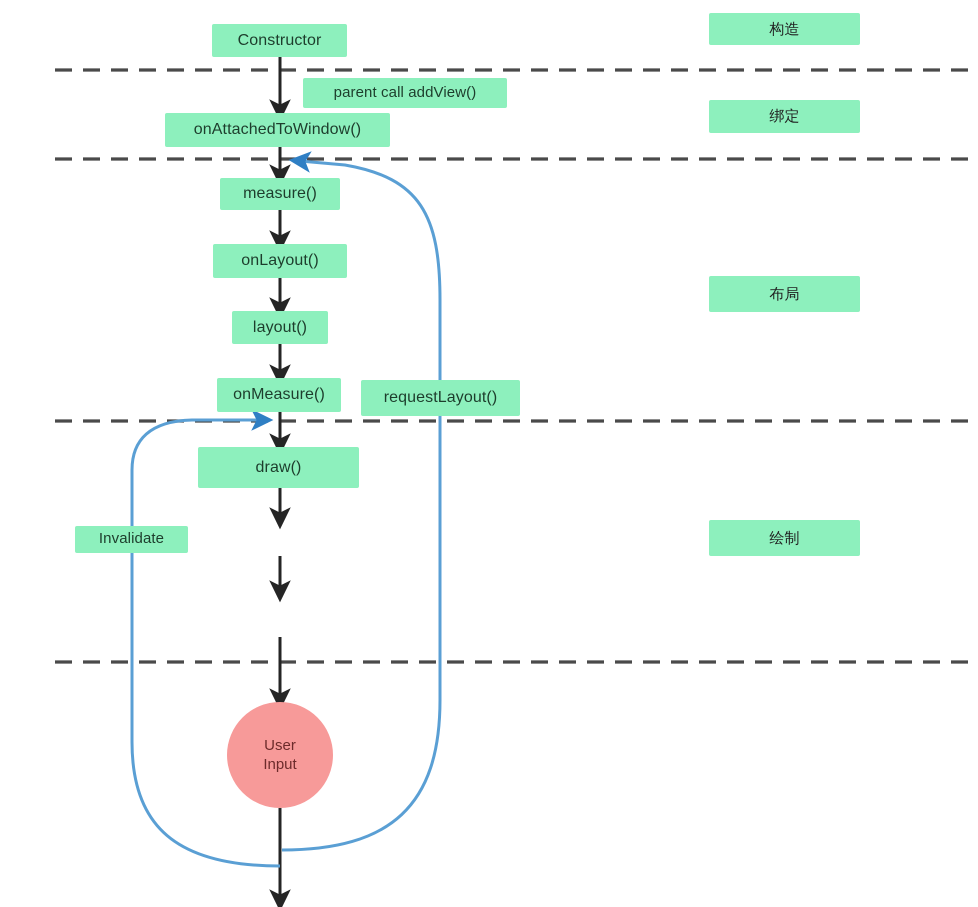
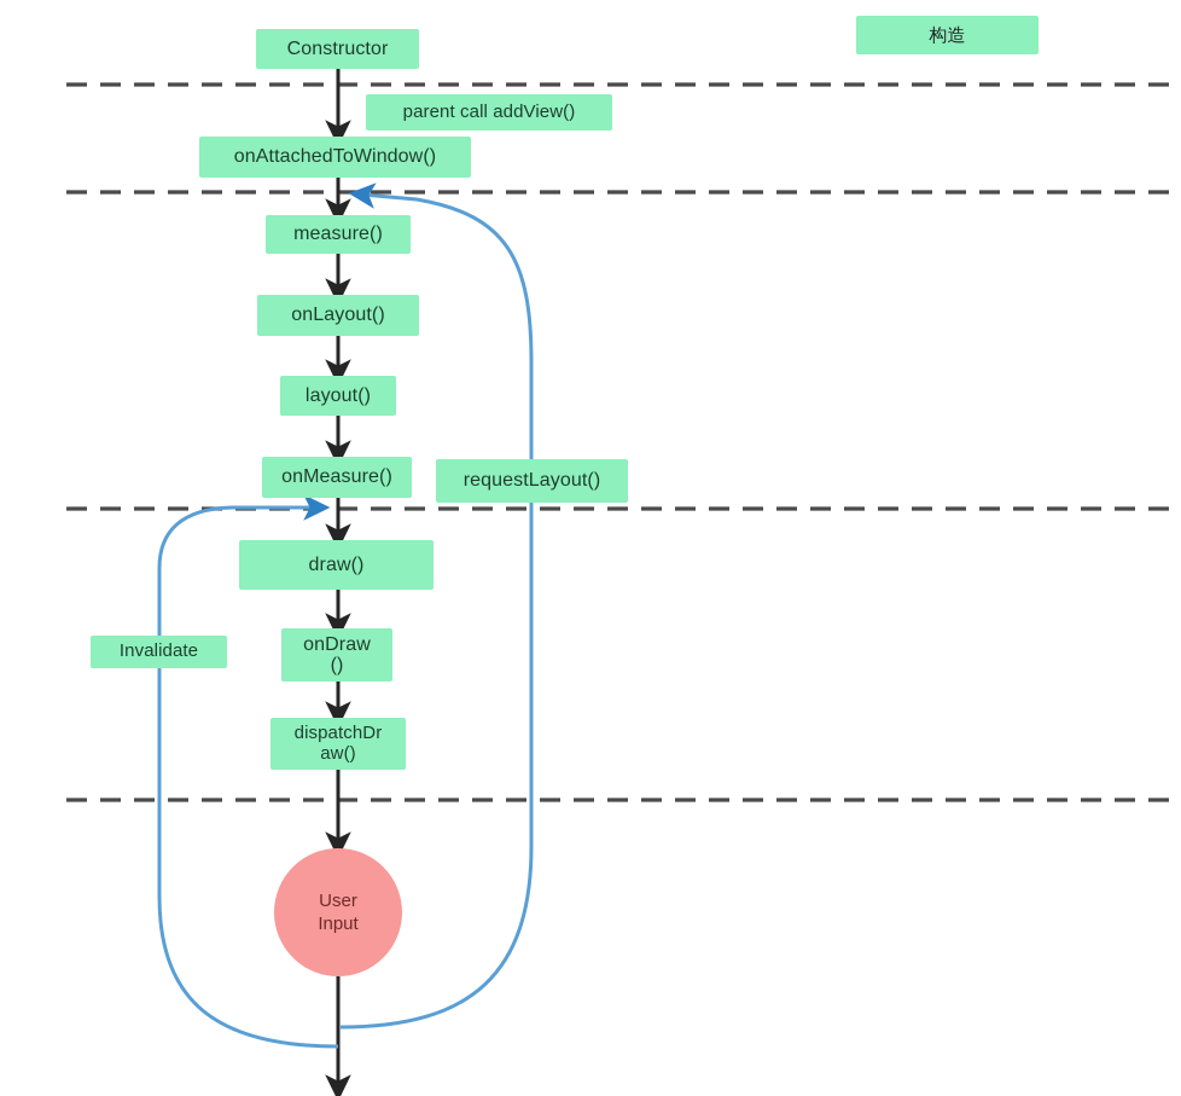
  Constructor
  parent call addView()
  onAttachedToWindow()
  measure()
  onLayout()
  layout()
  onMeasure()
  requestLayout()
  draw()
  Invalidate
+ onDraw
+ ()
+ dispatchDr
+ aw()
  User
  Input
  构造
- 绑定
- 布局
- 绘制
